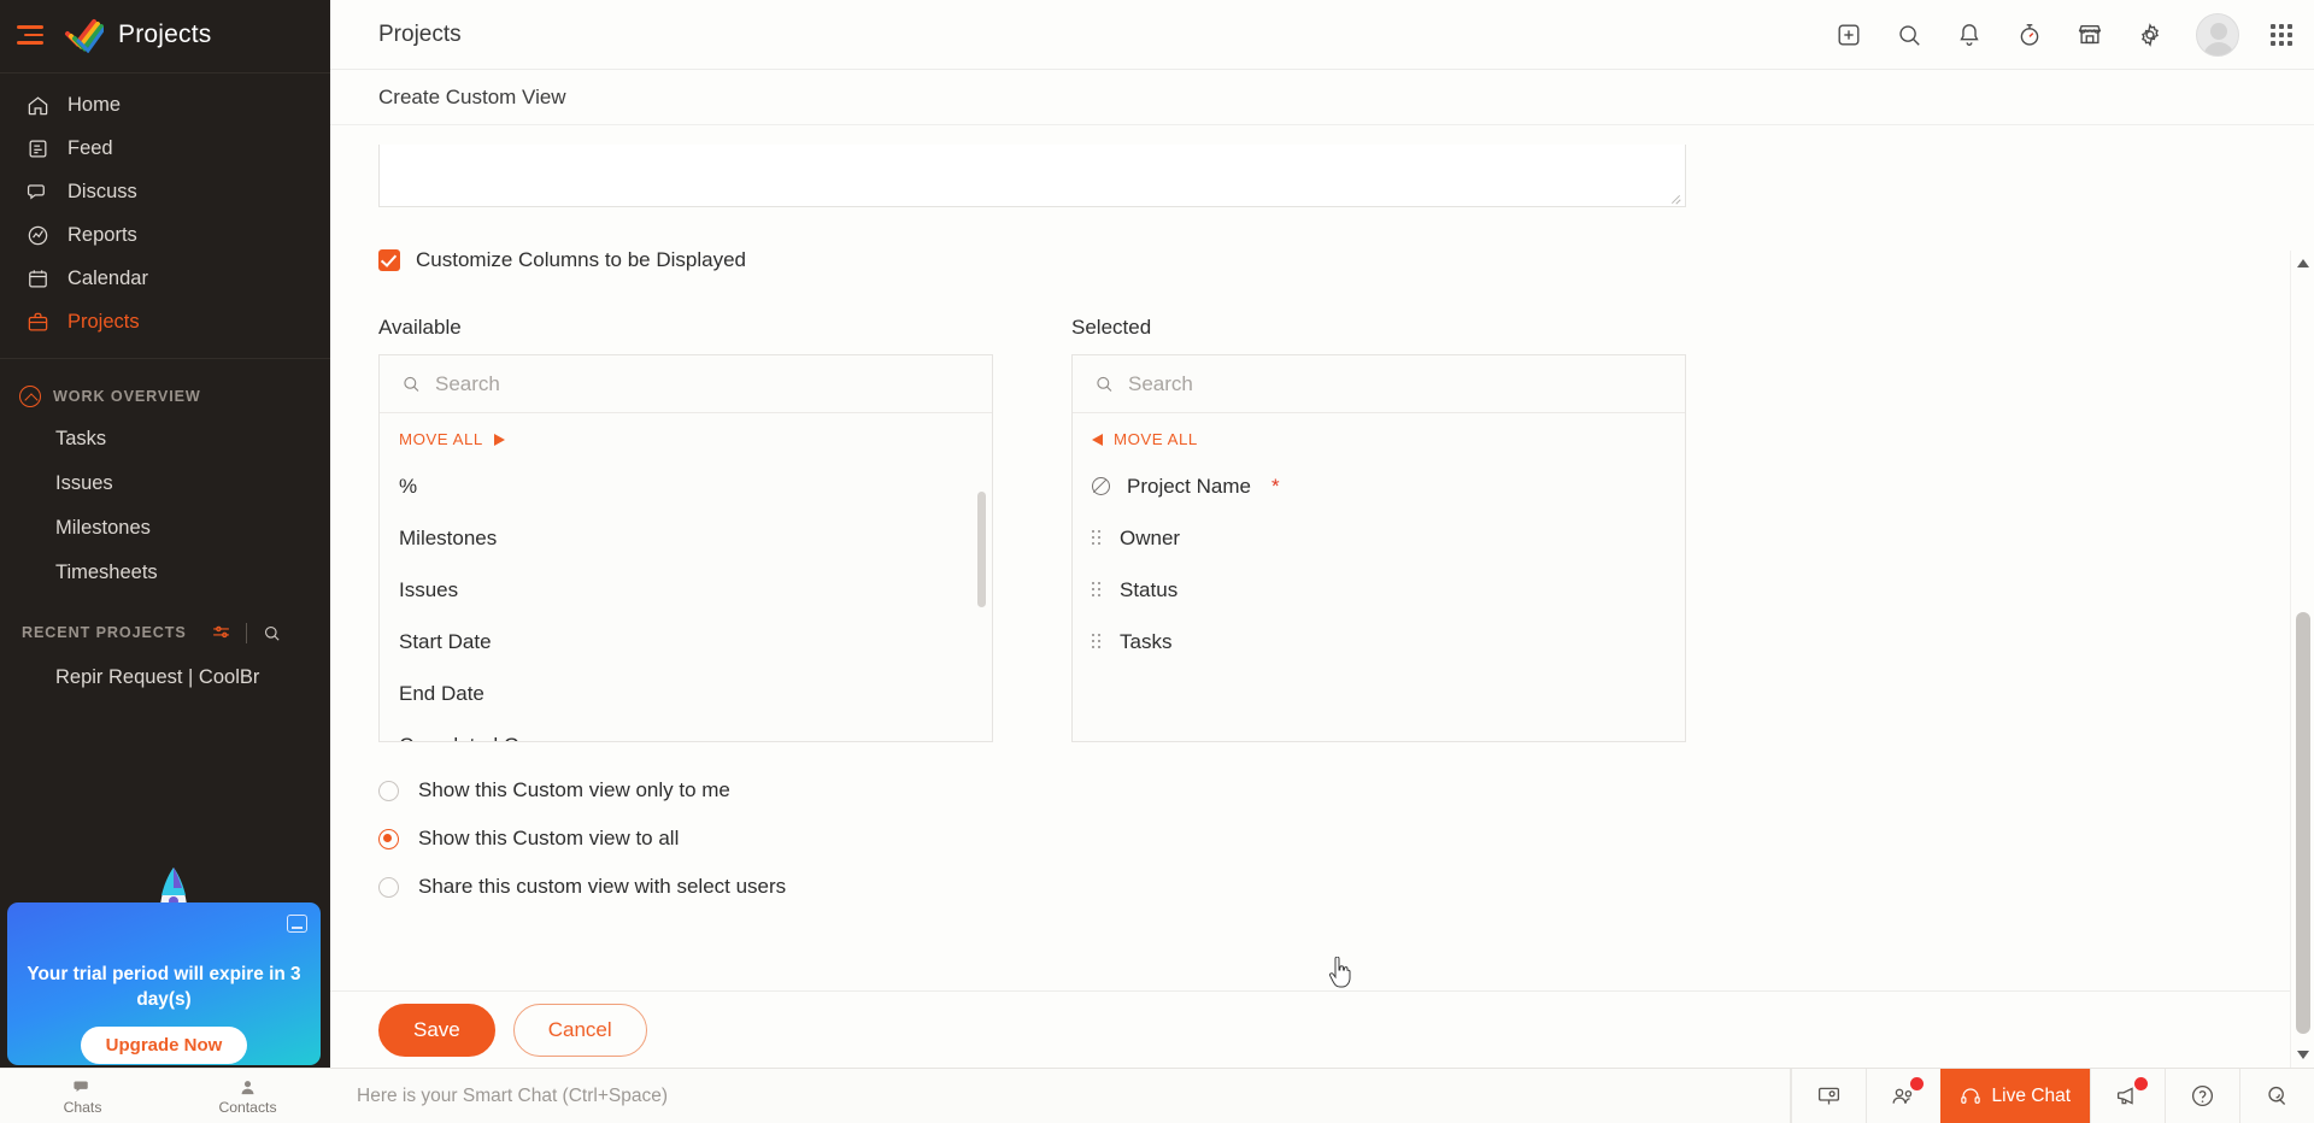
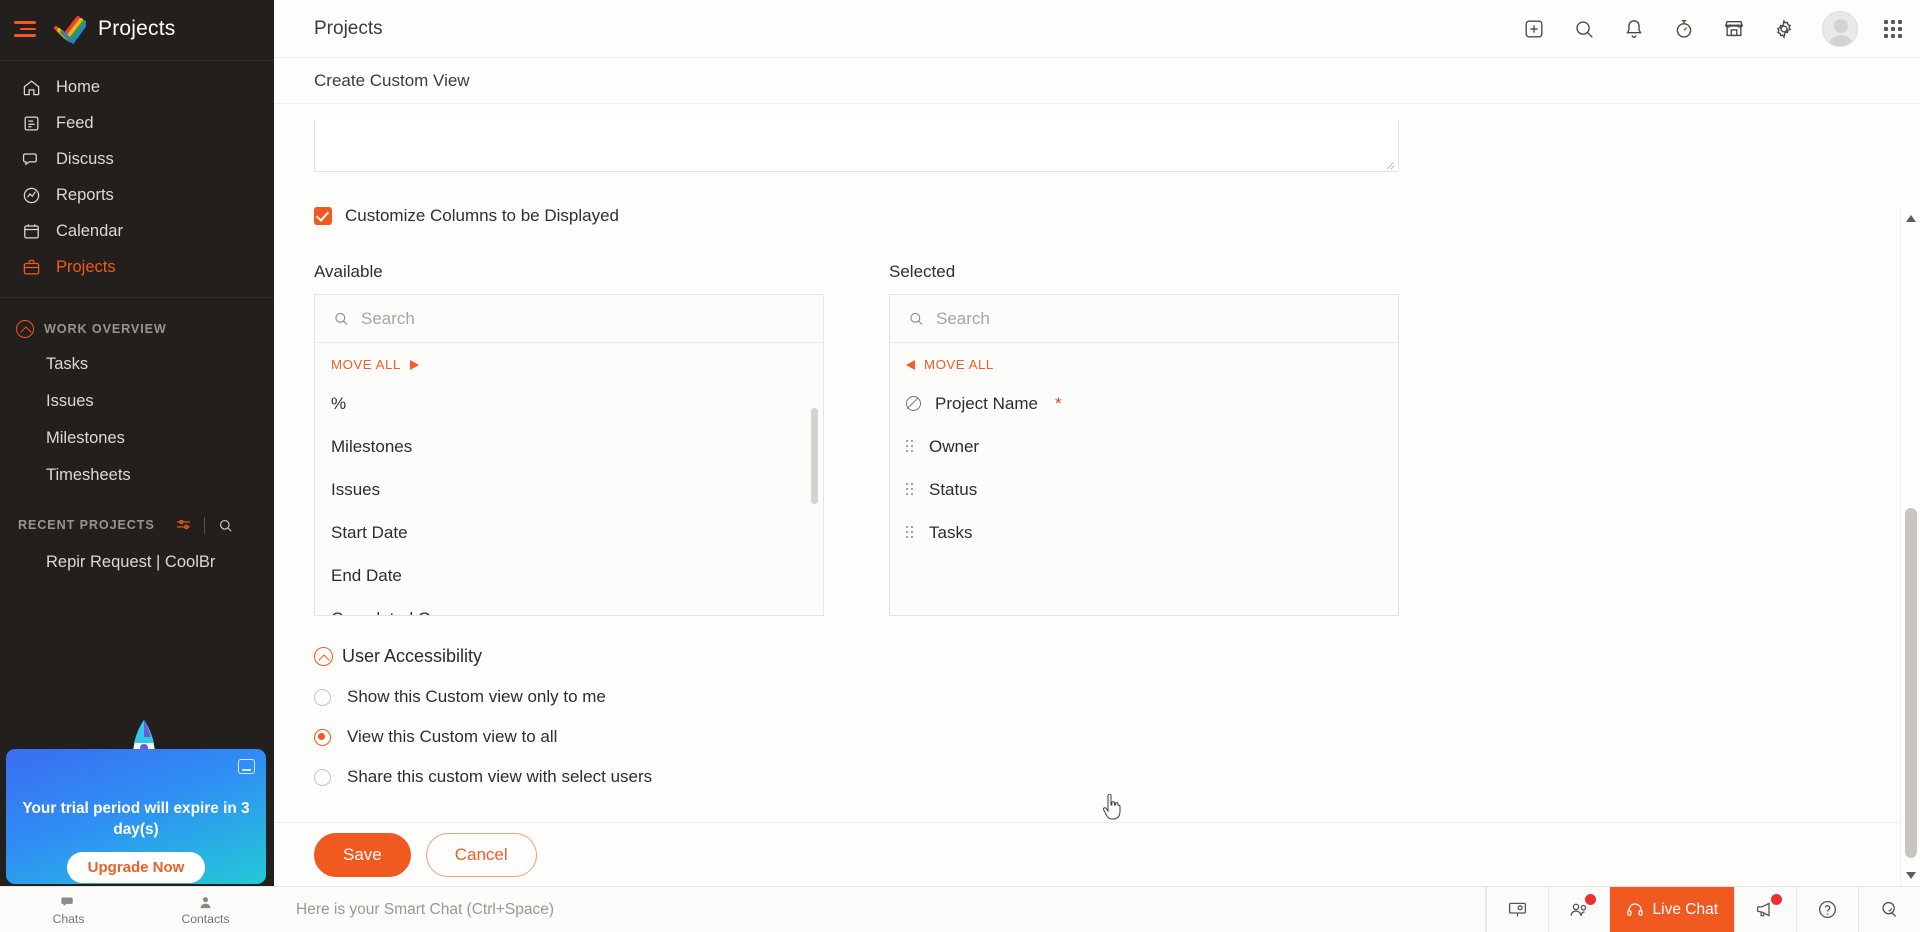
  Projects
  Home
  Feed
  Discuss
  Reports
  Calendar
  Projects
  WORK OVERVIEW
  Tasks
  Issues
  Milestones
  Timesheets
  RECENT PROJECTS
  Repir Request | CoolBr
  Your trial period will expire in 3 day(s)
  Upgrade Now
  Chats
  Contacts
  Projects
  Create Custom View
  Customize Columns to be Displayed
  Available
  Search
  MOVE ALL
  %
  Milestones
  Issues
  Start Date
  End Date
  Selected
  Search
  MOVE ALL
  Project Name
  *
  Owner
  Status
  Tasks
+ User Accessibility
  Show this Custom view only to me
- Show this Custom view to all
+ View this Custom view to all
  Share this custom view with select users
  Save
  Cancel
  Here is your Smart Chat (Ctrl+Space)
  Live Chat
